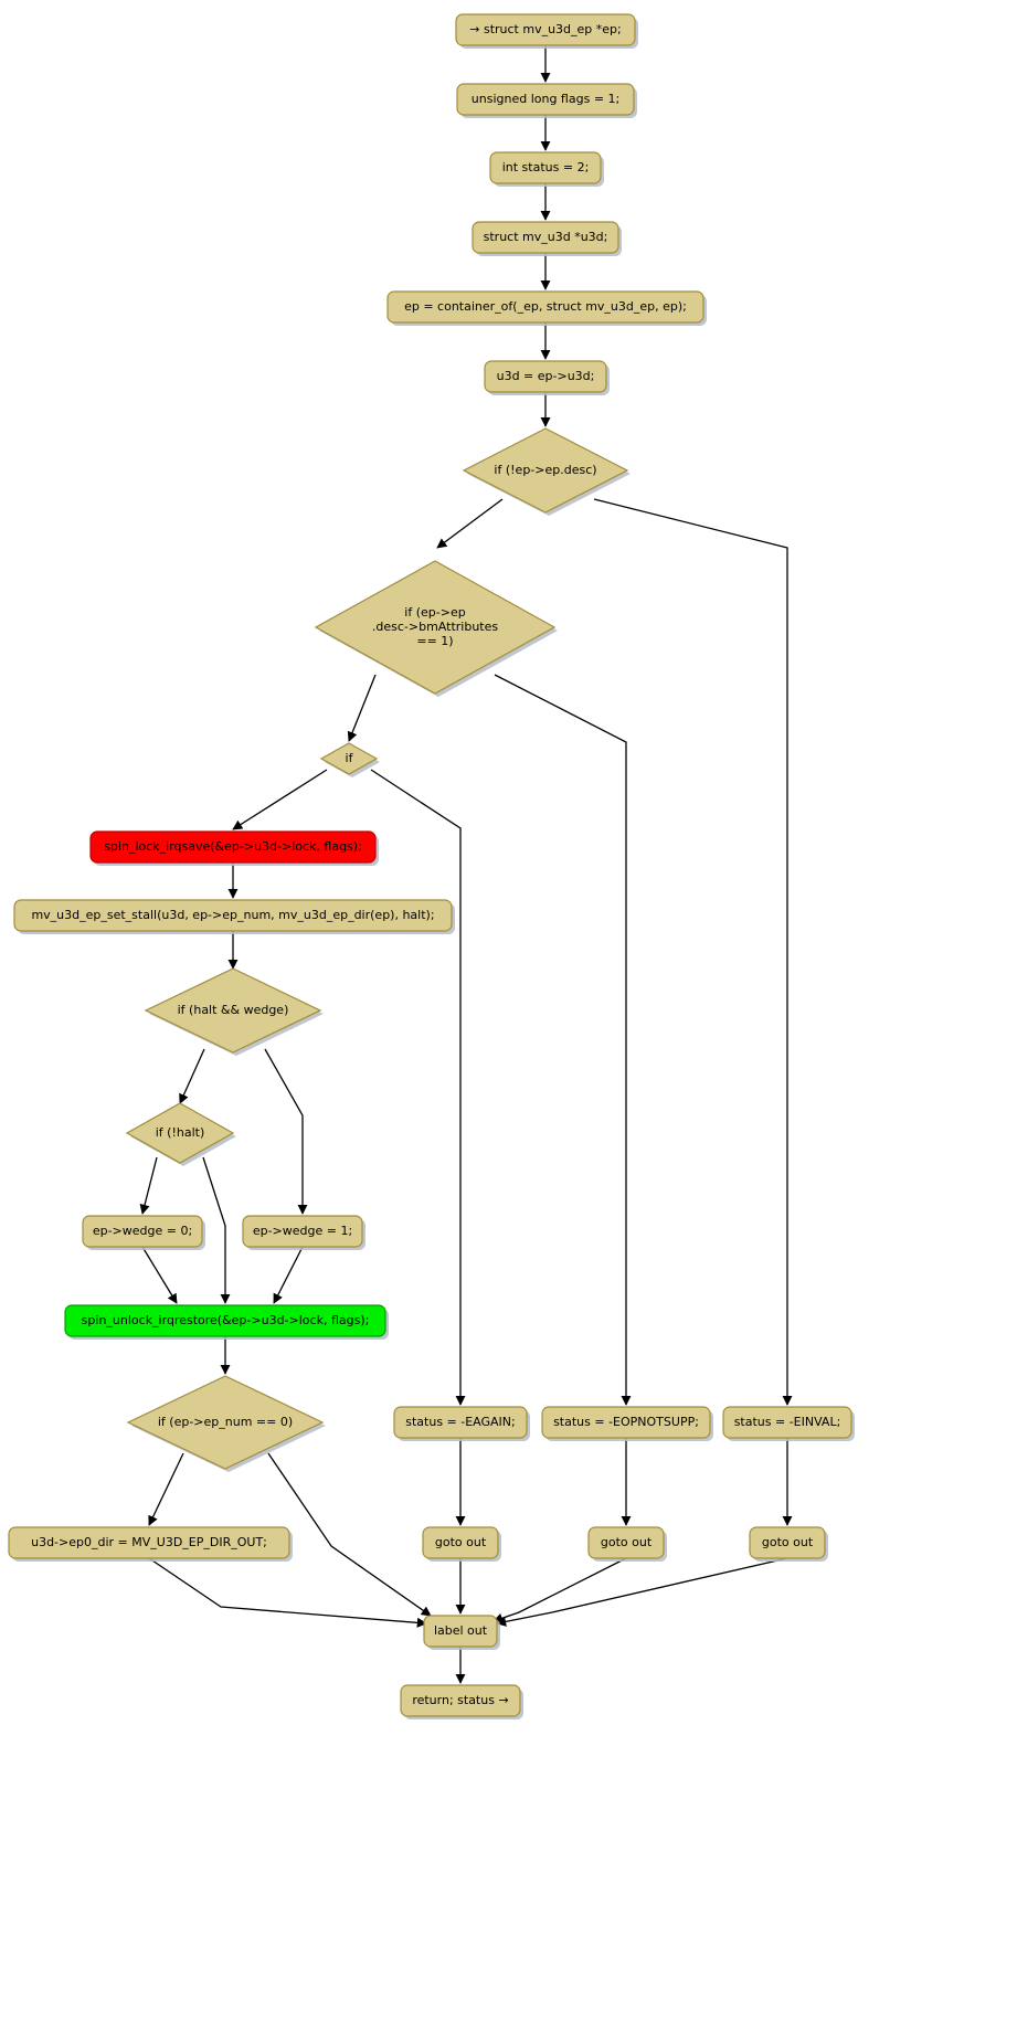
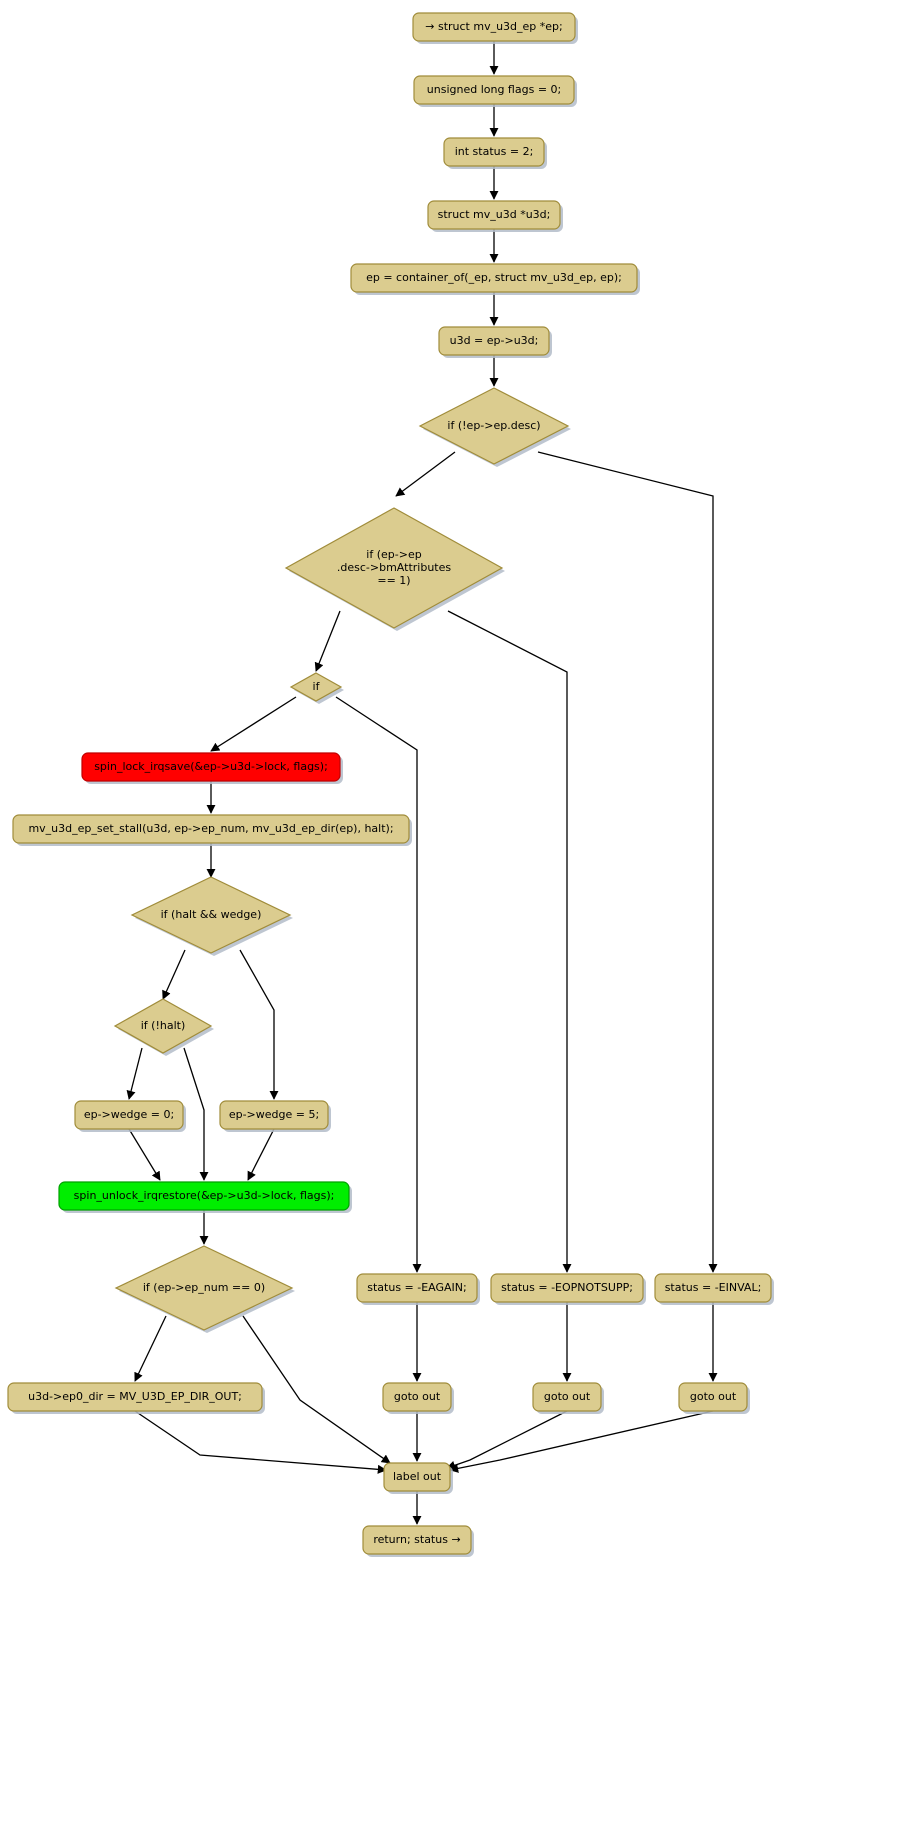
  → struct mv_u3d_ep *ep;
- unsigned long flags = 1;
+ unsigned long flags = 0;
  int status = 2;
  struct mv_u3d *u3d;
  ep = container_of(_ep, struct mv_u3d_ep, ep);
  u3d = ep->u3d;
  if (!ep->ep.desc)
  if (ep->ep .desc->bmAttributes == 1)
  if
  spin_lock_irqsave(&ep->u3d->lock, flags);
  mv_u3d_ep_set_stall(u3d, ep->ep_num, mv_u3d_ep_dir(ep), halt);
  if (halt && wedge)
  if (!halt)
  ep->wedge = 0;
- ep->wedge = 1;
+ ep->wedge = 5;
  spin_unlock_irqrestore(&ep->u3d->lock, flags);
  if (ep->ep_num == 0)
  u3d->ep0_dir = MV_U3D_EP_DIR_OUT;
  status = -EAGAIN;
  status = -EOPNOTSUPP;
  status = -EINVAL;
  goto out
  goto out
  goto out
  label out
  return; status →
